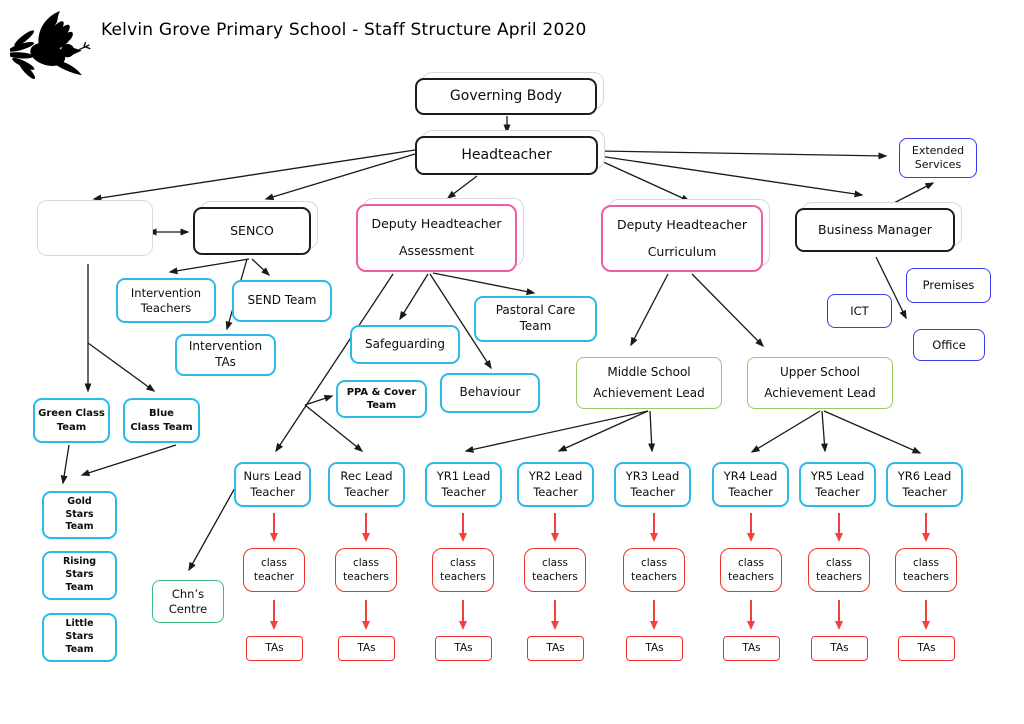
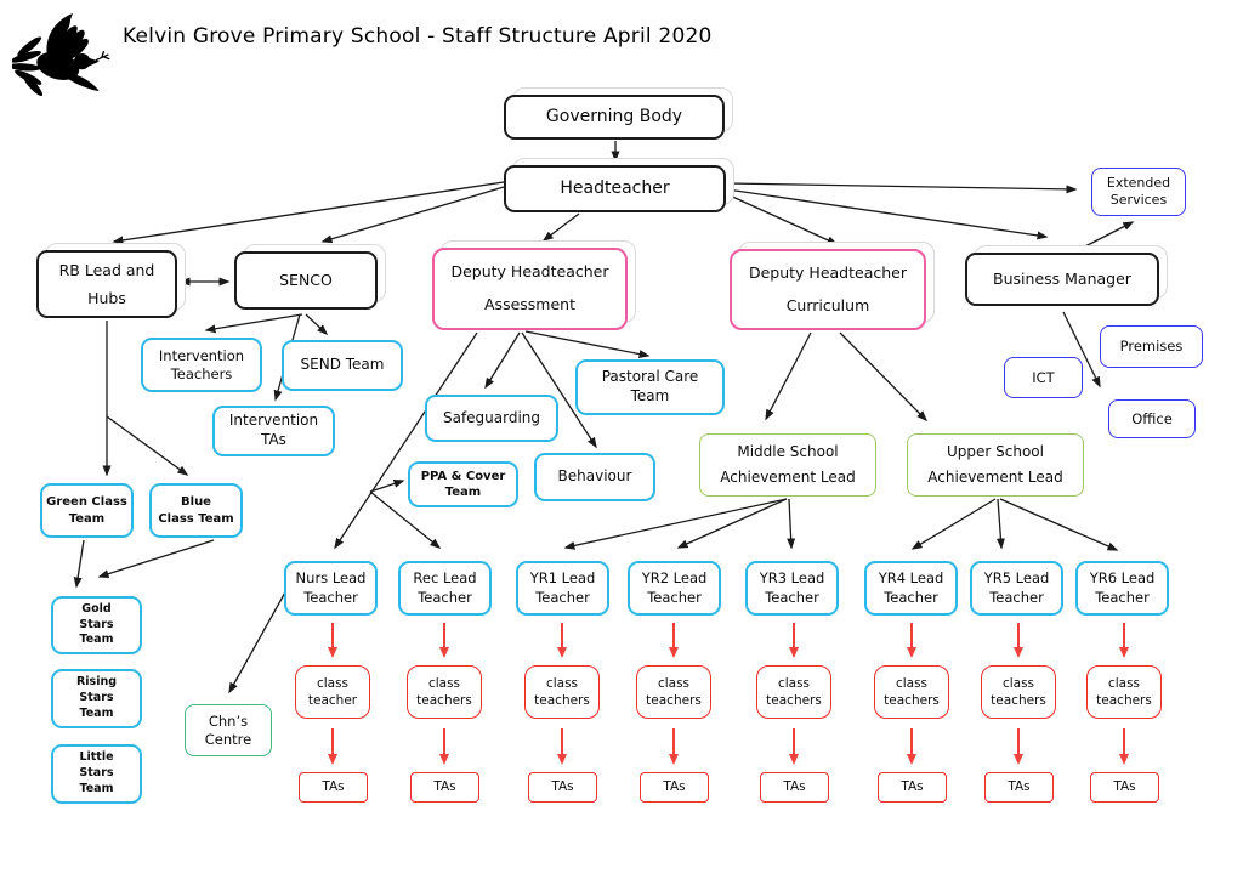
  Kelvin Grove Primary School - Staff Structure April 2020
  Governing Body
  Headteacher
+ RB Lead and
+ Hubs
  SENCO
  Deputy Headteacher
  Assessment
  Deputy Headteacher
  Curriculum
  Business Manager
  Extended
  Services
  Intervention
  Teachers
  SEND Team
  Intervention
  TAs
  Safeguarding
  Pastoral Care
  Team
  PPA & Cover
  Team
  Behaviour
  ICT
  Premises
  Office
  Middle School
  Achievement Lead
  Upper School
  Achievement Lead
  Green Class
  Team
  Blue
  Class Team
  Gold
  Stars
  Team
  Rising
  Stars
  Team
  Little
  Stars
  Team
  Chn’s
  Centre
  Nurs Lead
  Teacher
  class
  teacher
  TAs
  Rec Lead
  Teacher
  class
  teachers
  TAs
  YR1 Lead
  Teacher
  class
  teachers
  TAs
  YR2 Lead
  Teacher
  class
  teachers
  TAs
  YR3 Lead
  Teacher
  class
  teachers
  TAs
  YR4 Lead
  Teacher
  class
  teachers
  TAs
  YR5 Lead
  Teacher
  class
  teachers
  TAs
  YR6 Lead
  Teacher
  class
  teachers
  TAs
